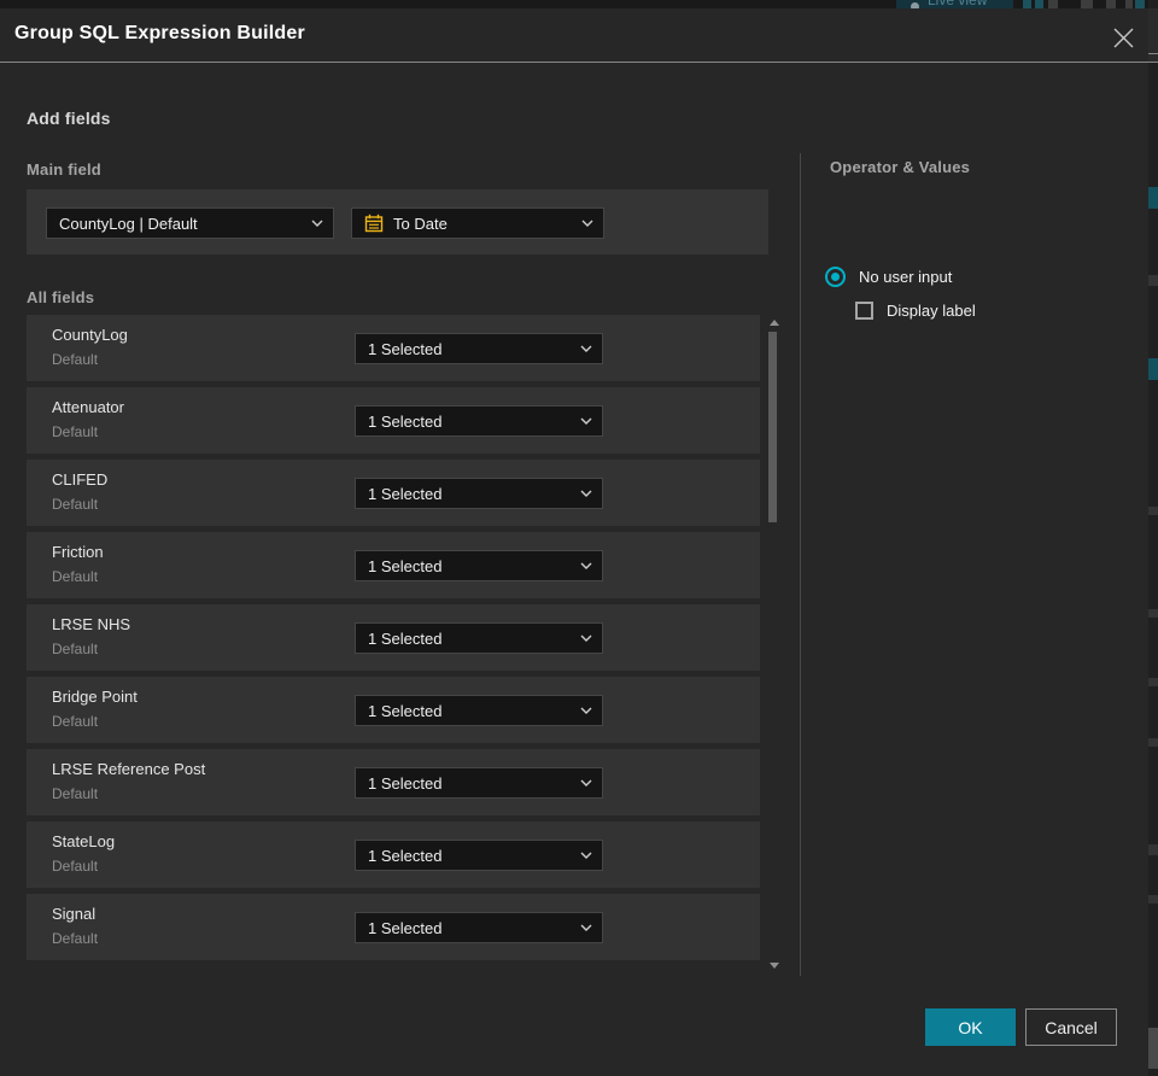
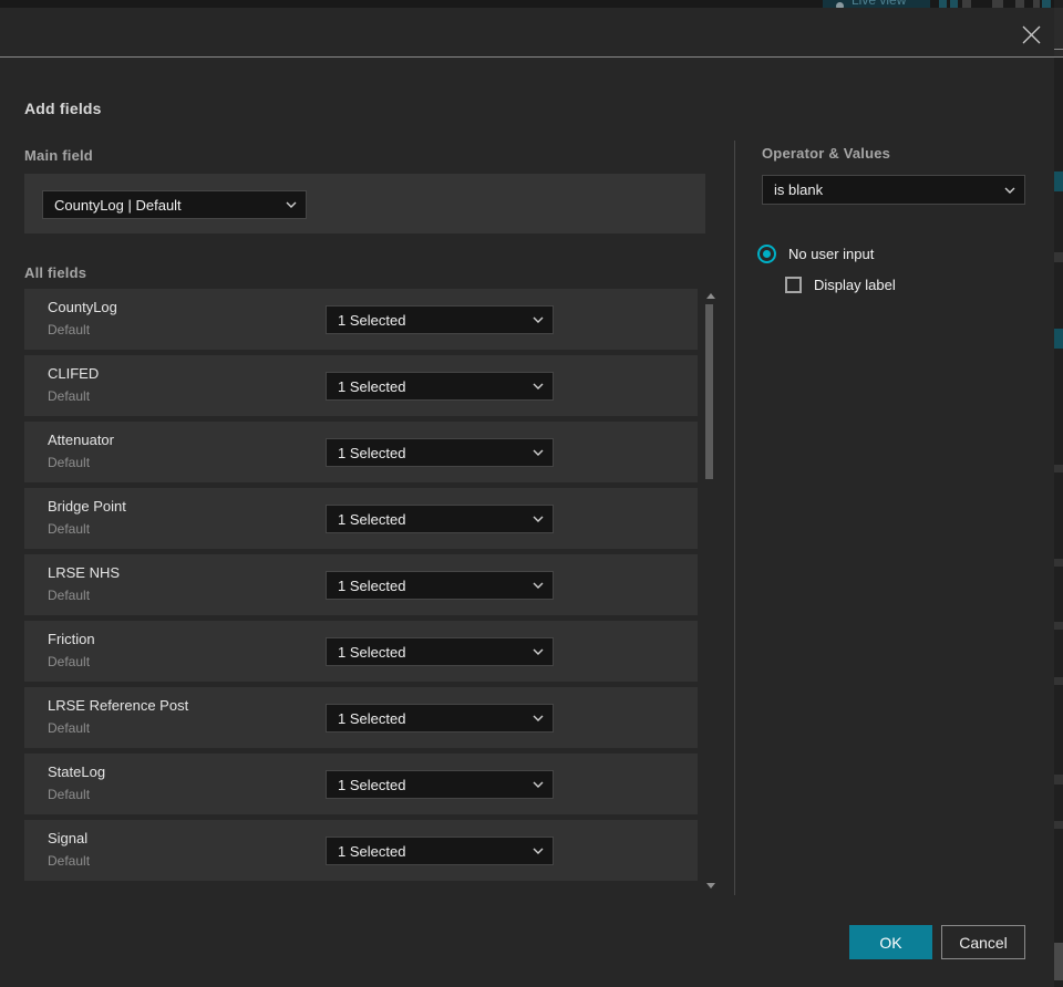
  Live view
- Group SQL Expression Builder
  Add fields
  Main field
  CountyLog | Default
- To Date
  All fields
  CountyLog
  Default
  1 Selected
- Attenuator
+ CLIFED
  Default
  1 Selected
- CLIFED
+ Attenuator
  Default
  1 Selected
- Friction
+ Bridge Point
  Default
  1 Selected
  LRSE NHS
  Default
  1 Selected
- Bridge Point
+ Friction
  Default
  1 Selected
  LRSE Reference Post
  Default
  1 Selected
  StateLog
  Default
  1 Selected
  Signal
  Default
  1 Selected
  Operator & Values
+ is blank
  No user input
  Display label
  OK
  Cancel
